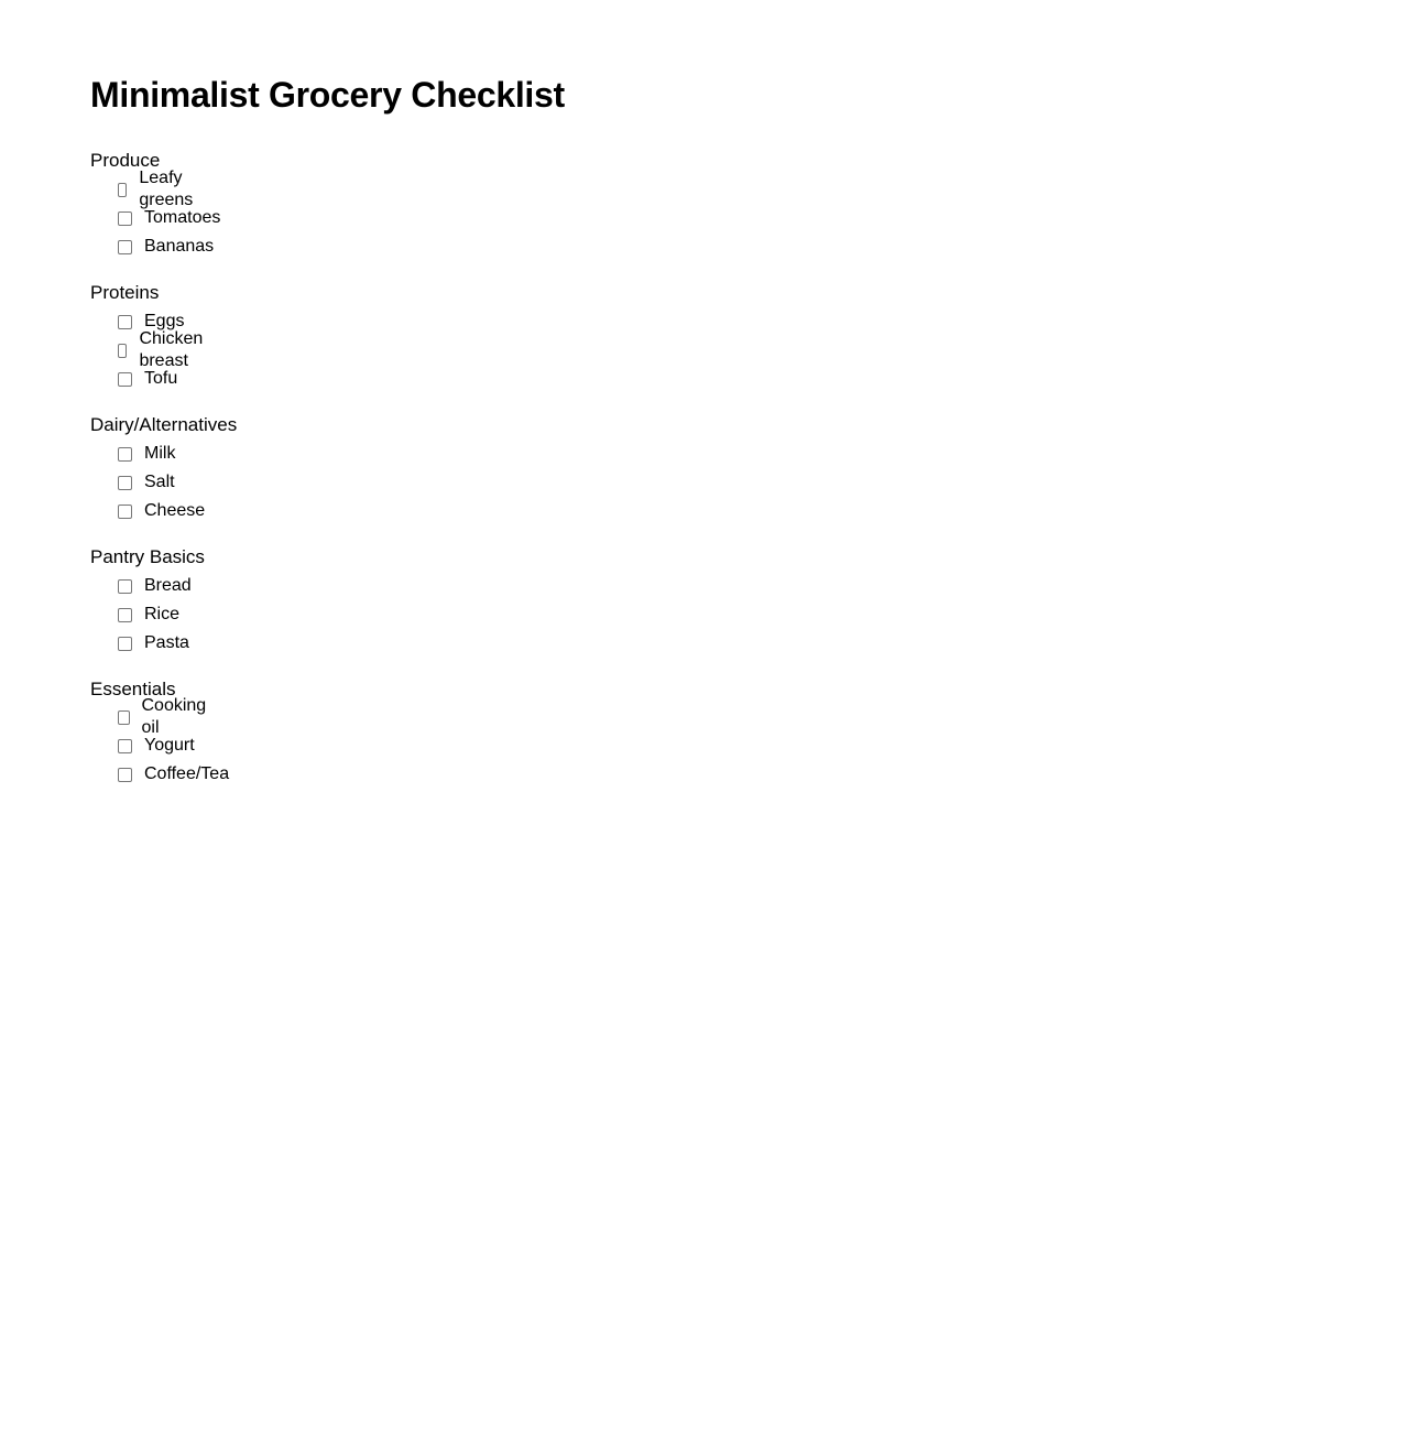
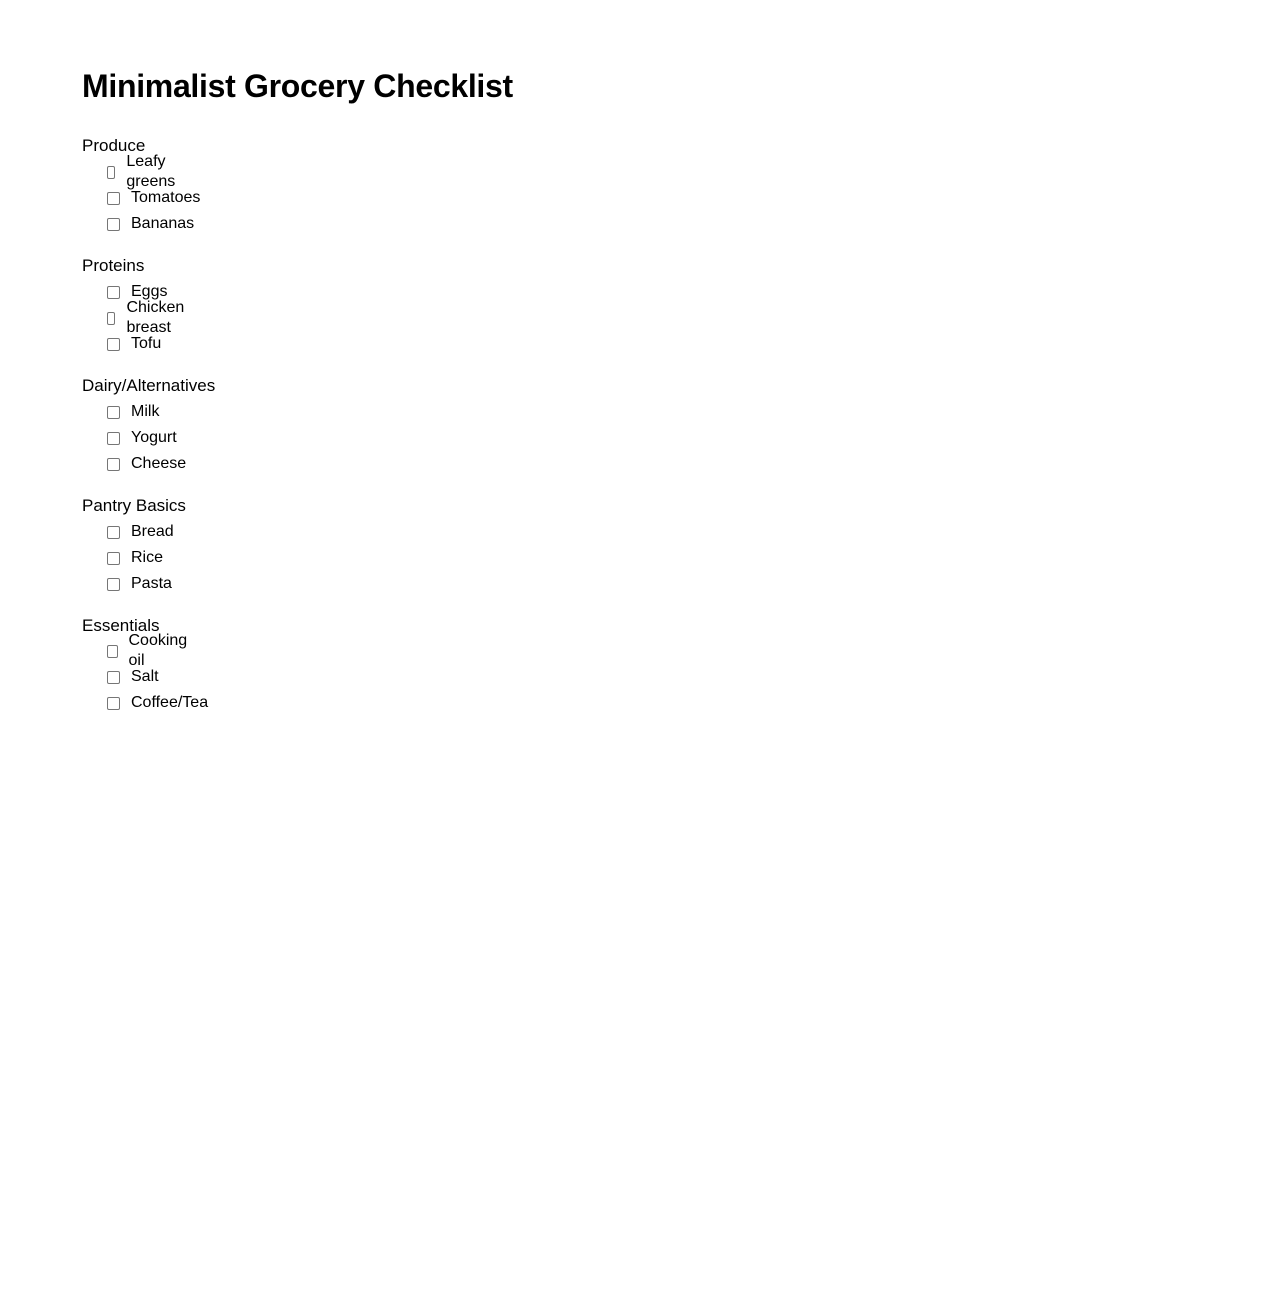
  Minimalist Grocery Checklist
  Produce
  Leafy greens
  Tomatoes
  Bananas
  Proteins
  Eggs
  Chicken breast
  Tofu
  Dairy/Alternatives
  Milk
- Salt
+ Yogurt
  Cheese
  Pantry Basics
  Bread
  Rice
  Pasta
  Essentials
  Cooking oil
- Yogurt
+ Salt
  Coffee/Tea
